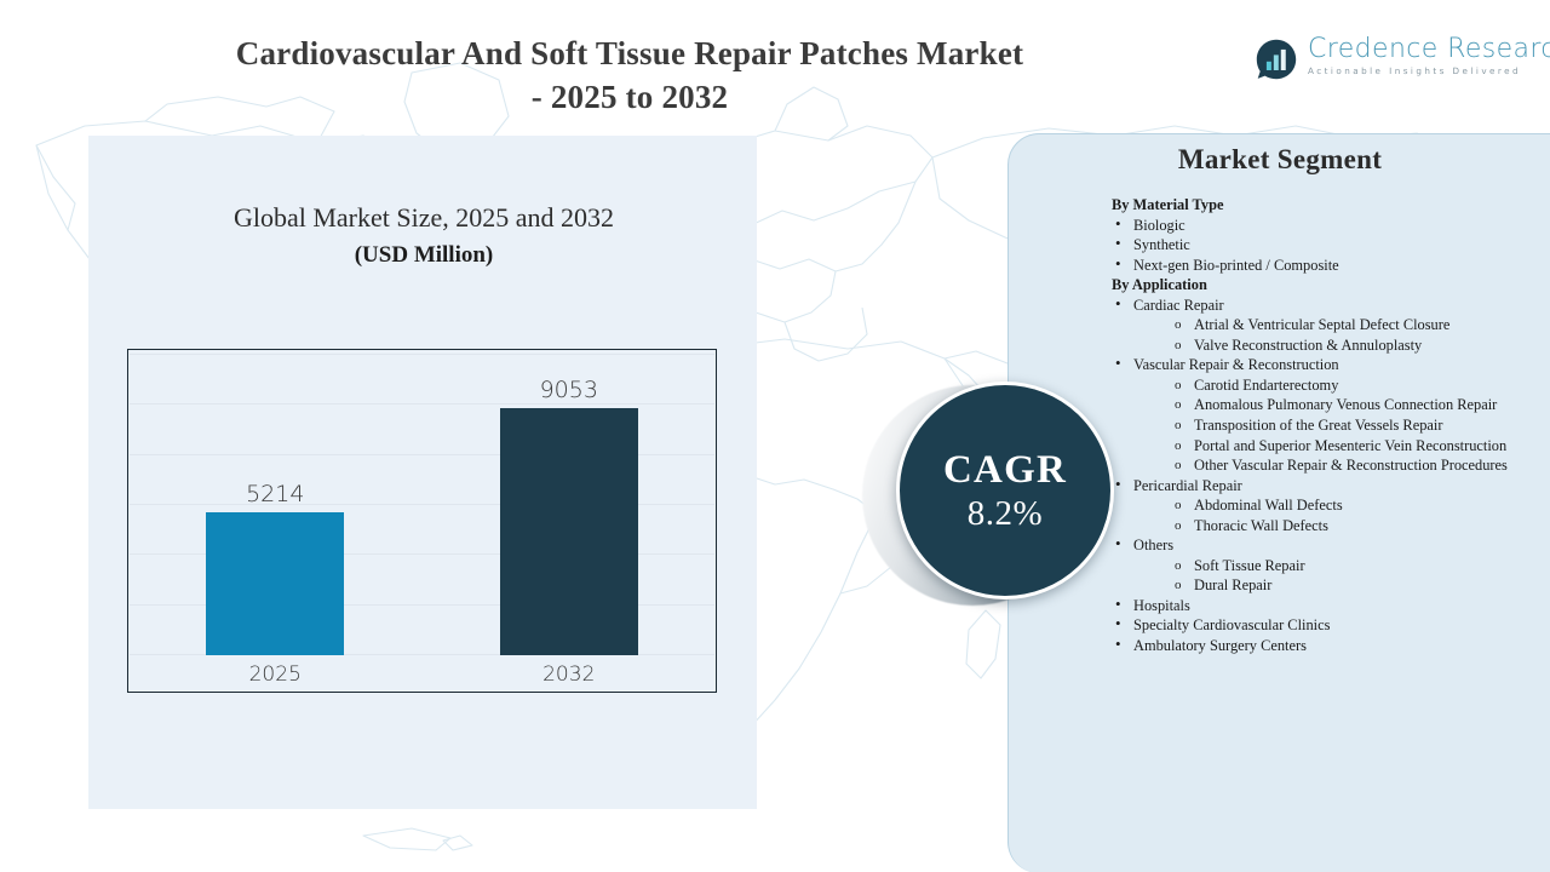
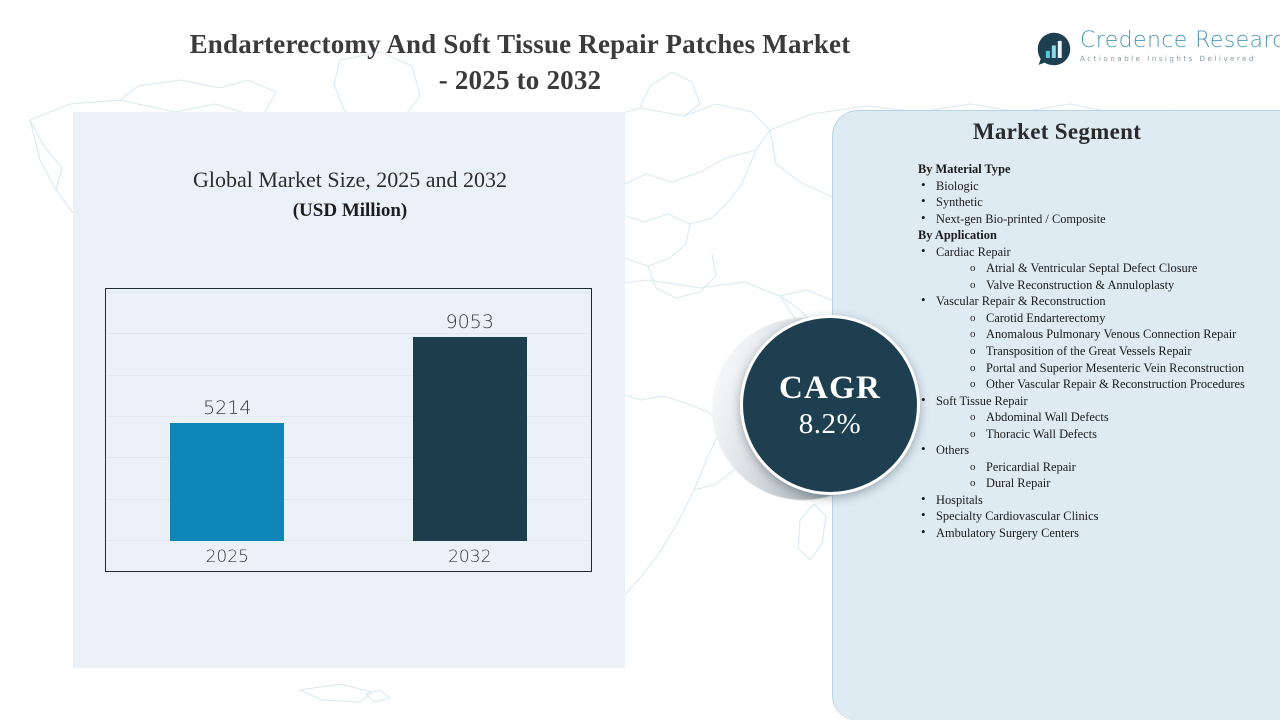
- Cardiovascular And Soft Tissue Repair Patches Market
+ Endarterectomy And Soft Tissue Repair Patches Market
  - 2025 to 2032
  Credence Researc
  Actionable Insights Delivered
  Global Market Size, 2025 and 2032
  (USD Million)
  5214
  2025
  9053
  2032
  CAGR
  8.2%
  Market Segment
  By Material Type
  Biologic
  Synthetic
  Next-gen Bio-printed / Composite
  By Application
  Cardiac Repair
  Atrial & Ventricular Septal Defect Closure
  Valve Reconstruction & Annuloplasty
  Vascular Repair & Reconstruction
  Carotid Endarterectomy
  Anomalous Pulmonary Venous Connection Repair
  Transposition of the Great Vessels Repair
  Portal and Superior Mesenteric Vein Reconstruction
  Other Vascular Repair & Reconstruction Procedures
- Pericardial Repair
+ Soft Tissue Repair
  Abdominal Wall Defects
  Thoracic Wall Defects
  Others
- Soft Tissue Repair
+ Pericardial Repair
  Dural Repair
  Hospitals
  Specialty Cardiovascular Clinics
  Ambulatory Surgery Centers
